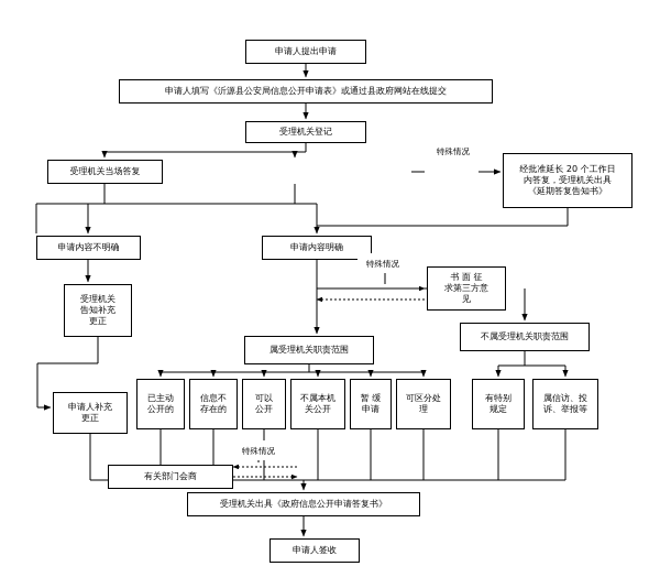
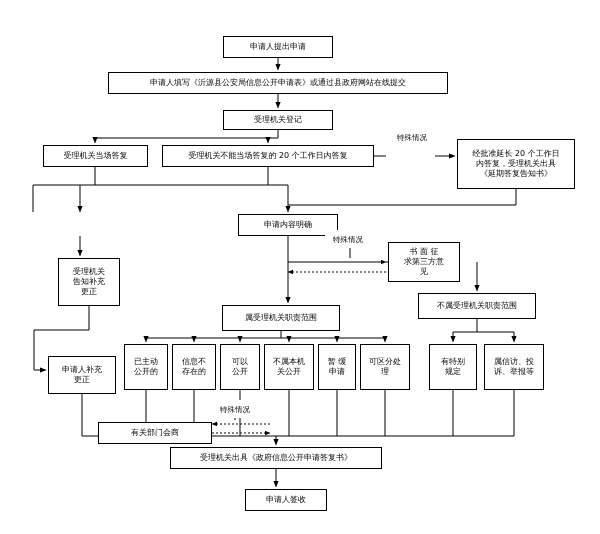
  申请人提出申请
  申请人填写《沂源县公安局信息公开申请表》或通过县政府网站在线提交
  受理机关登记
  受理机关当场答复
+ 受理机关不能当场答复的 20 个工作日内答复
  经批准延长 20 个工作日
  内答复，受理机关出具
  《延期答复告知书》
- 申请内容不明确
  申请内容明确
  书 面 征
  求第三方意
  见
  受理机关
  告知补充
  更正
  属受理机关职责范围
  不属受理机关职责范围
  申请人补充
  更正
  已主动
  公开的
  信息不
  存在的
  可以
  公开
  不属本机
  关公开
  暂 缓
  申请
  可区分处
  理
  有特别
  规定
  属信访、投
  诉、举报等
  有关部门会商
  受理机关出具《政府信息公开申请答复书》
  申请人签收
  特殊情况
  特殊情况
  特殊情况
